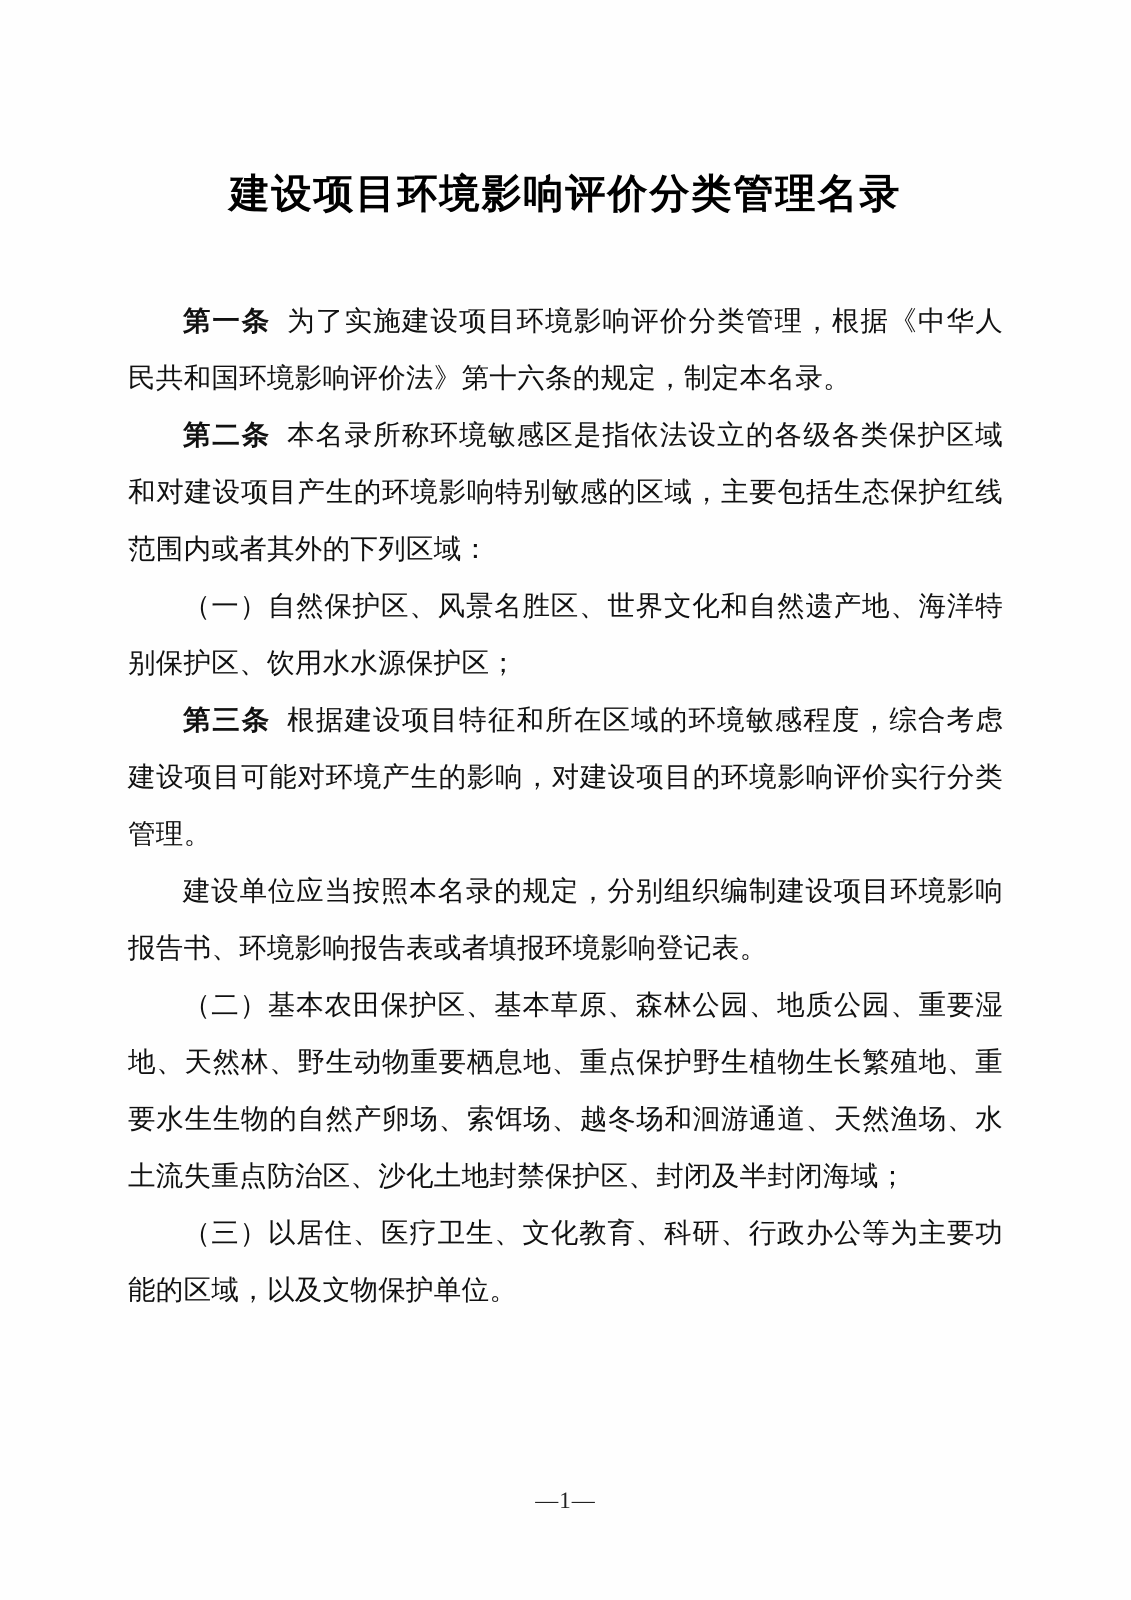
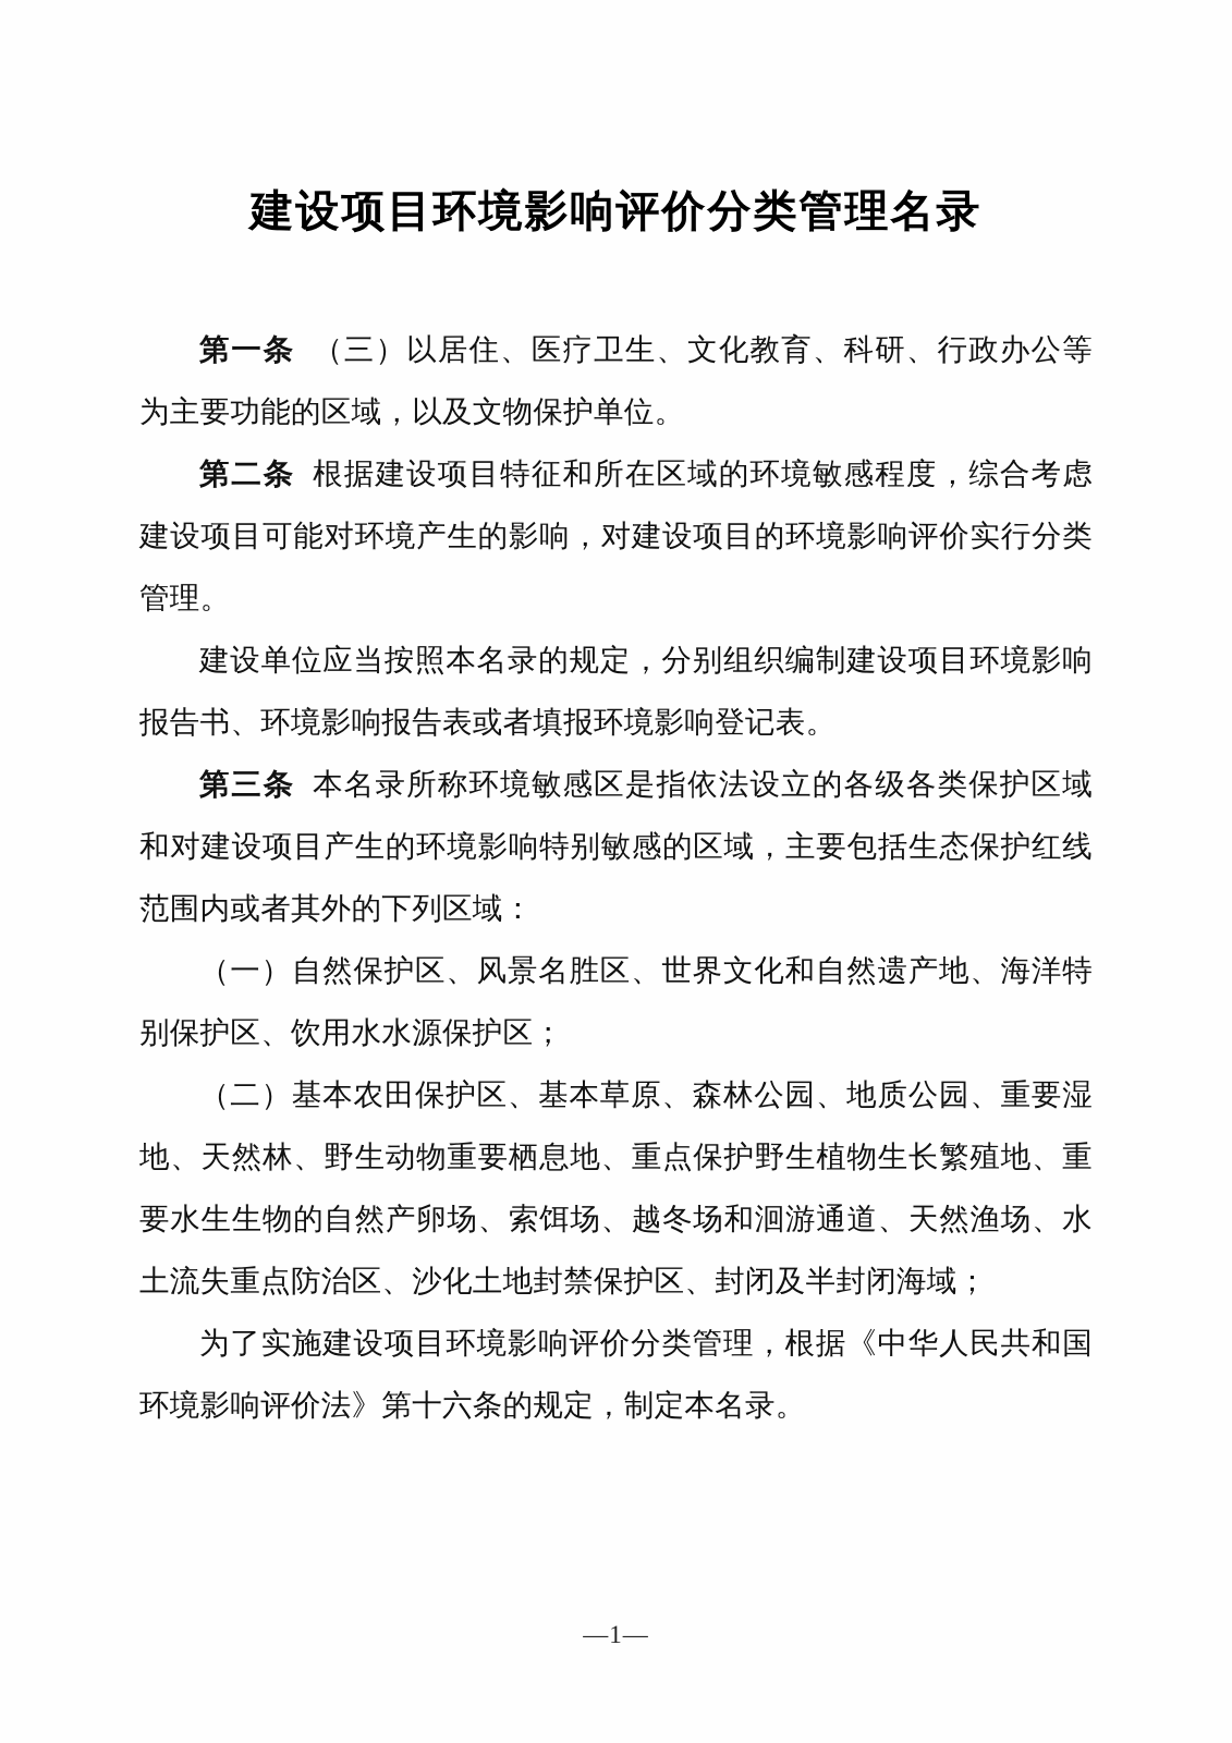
  建设项目环境影响评价分类管理名录
- 第一条 为了实施建设项目环境影响评价分类管理，根据《中华人民共和国环境影响评价法》第十六条的规定，制定本名录。
+ 第一条 （三）以居住、医疗卫生、文化教育、科研、行政办公等为主要功能的区域，以及文物保护单位。
- 第二条 本名录所称环境敏感区是指依法设立的各级各类保护区域和对建设项目产生的环境影响特别敏感的区域，主要包括生态保护红线范围内或者其外的下列区域：
+ 第二条 根据建设项目特征和所在区域的环境敏感程度，综合考虑建设项目可能对环境产生的影响，对建设项目的环境影响评价实行分类管理。
- （一）自然保护区、风景名胜区、世界文化和自然遗产地、海洋特别保护区、饮用水水源保护区；
+ 建设单位应当按照本名录的规定，分别组织编制建设项目环境影响报告书、环境影响报告表或者填报环境影响登记表。
- 第三条 根据建设项目特征和所在区域的环境敏感程度，综合考虑建设项目可能对环境产生的影响，对建设项目的环境影响评价实行分类管理。
+ 第三条 本名录所称环境敏感区是指依法设立的各级各类保护区域和对建设项目产生的环境影响特别敏感的区域，主要包括生态保护红线范围内或者其外的下列区域：
- 建设单位应当按照本名录的规定，分别组织编制建设项目环境影响报告书、环境影响报告表或者填报环境影响登记表。
+ （一）自然保护区、风景名胜区、世界文化和自然遗产地、海洋特别保护区、饮用水水源保护区；
  （二）基本农田保护区、基本草原、森林公园、地质公园、重要湿地、天然林、野生动物重要栖息地、重点保护野生植物生长繁殖地、重要水生生物的自然产卵场、索饵场、越冬场和洄游通道、天然渔场、水土流失重点防治区、沙化土地封禁保护区、封闭及半封闭海域；
- （三）以居住、医疗卫生、文化教育、科研、行政办公等为主要功能的区域，以及文物保护单位。
+ 为了实施建设项目环境影响评价分类管理，根据《中华人民共和国环境影响评价法》第十六条的规定，制定本名录。
  —1—
